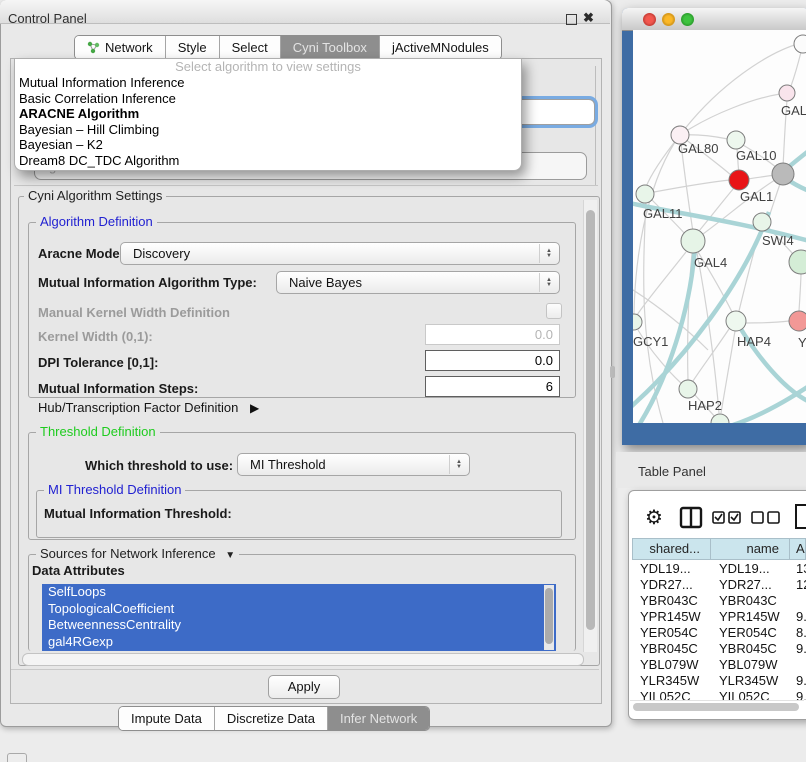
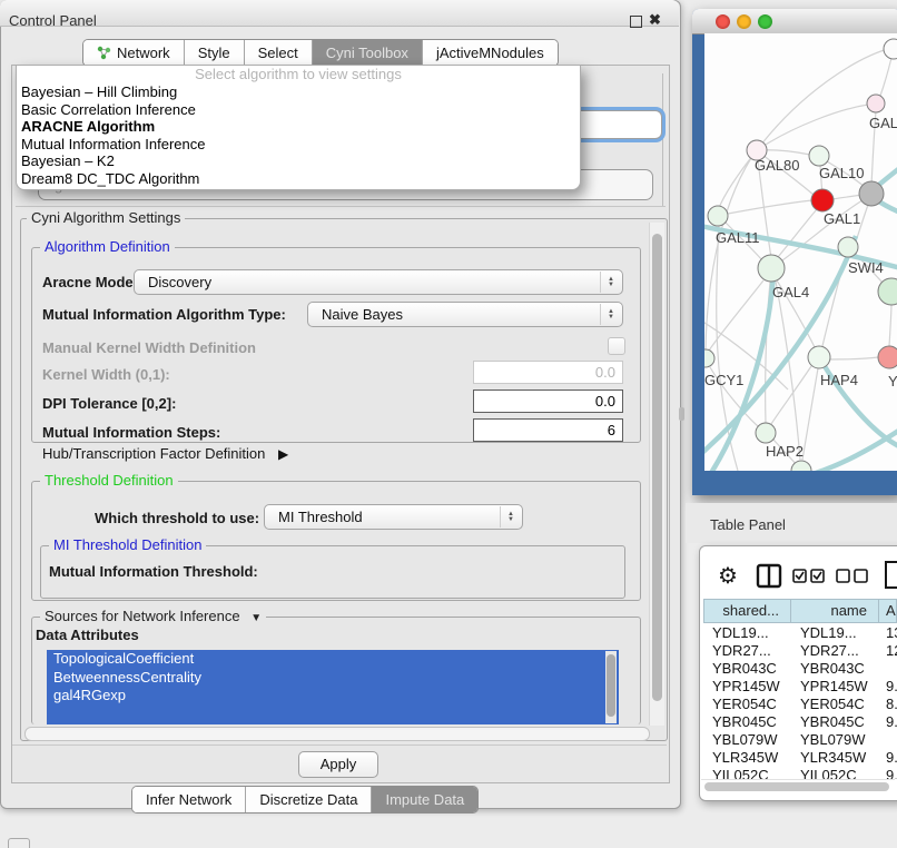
  Control Panel
  ✖
  Network
  Style
  Select
  Cyni Toolbox
  jActiveMNodules
  Select algorithm to view settings
- Mutual Information Inference
+ Bayesian – Hill Climbing
  Basic Correlation Inference
  ARACNE Algorithm
- Bayesian – Hill Climbing
+ Mutual Information Inference
  Bayesian – K2
  Dream8 DC_TDC Algorithm
  Cyni Algorithm Settings
  Algorithm Definition
  Aracne Mode
  Discovery
  Mutual Information Algorithm Type:
  Naive Bayes
  Manual Kernel Width Definition
  Kernel Width (0,1):
  0.0
- DPI Tolerance [0,1]:
+ DPI Tolerance [0,2]:
  0.0
  Mutual Information Steps:
  6
  Hub/Transcription Factor Definition ▶
  Threshold Definition
  Which threshold to use:
  MI Threshold
  MI Threshold Definition
  Mutual Information Threshold:
  Sources for Network Inference ▼
  Data Attributes
- SelfLoops
  TopologicalCoefficient
  BetweennessCentrality
  gal4RGexp
  Apply
- Impute Data
+ Infer Network
  Discretize Data
- Infer Network
+ Impute Data
  GAL
  GAL80
  GAL10
  GAL1
  GAL11
  SWI4
  GAL4
  GCY1
  HAP4
  Y
  HAP2
  Table Panel
  ⚙
  shared...
  name
  A
  YDL19...
  YDL19...
  YDR27...
  YDR27...
  YBR043C
  YBR043C
  YPR145W
  YPR145W
  9.
  YER054C
  YER054C
  8.
  YBR045C
  YBR045C
  9.
  YBL079W
  YBL079W
  YLR345W
  YLR345W
  9.
  YIL052C
  YIL052C
  9.
